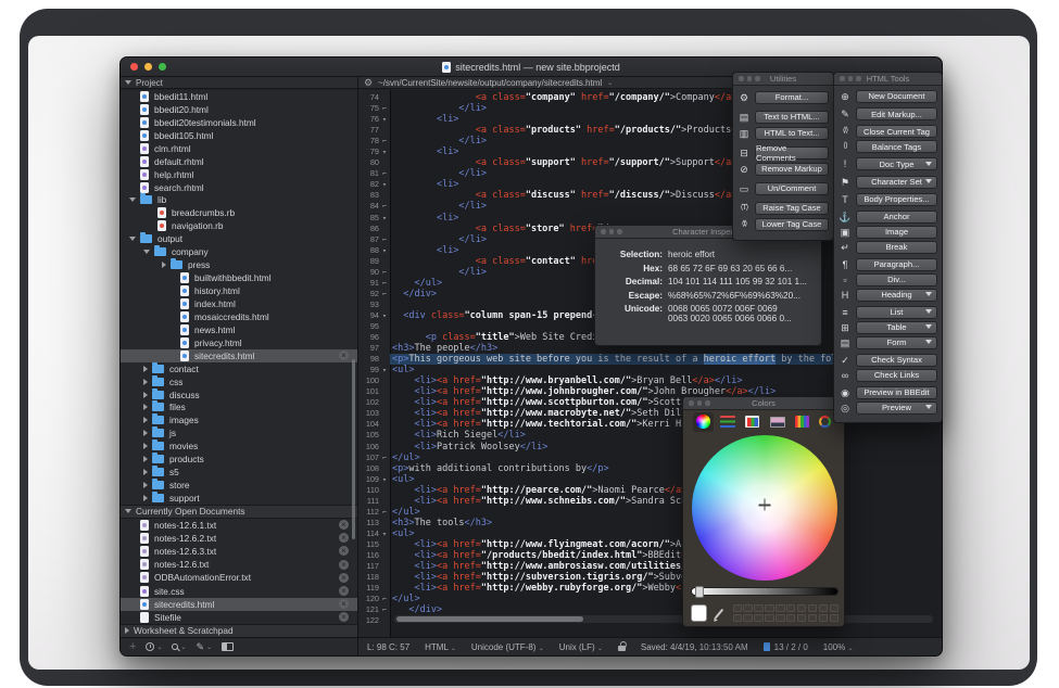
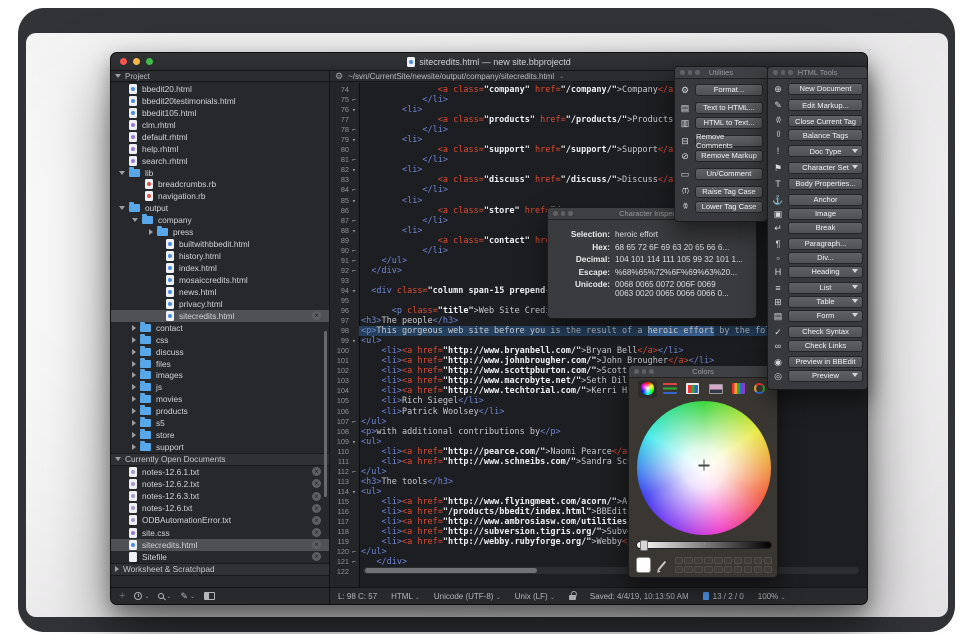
  sitecredits.html — new site.bbprojectd
  Project
  ⚙
  ~/svn/CurrentSite/newsite/output/company/sitecredits.html
- bbedit11.html
  bbedit20.html
  bbedit20testimonials.html
  bbedit105.html
  clm.rhtml
  default.rhtml
  help.rhtml
  search.rhtml
  lib
  breadcrumbs.rb
  navigation.rb
  output
  company
  press
  builtwithbbedit.html
  history.html
  index.html
  mosaiccredits.html
  news.html
  privacy.html
  sitecredits.html
  ×
  contact
  css
  discuss
  files
  images
  js
  movies
  products
  s5
  store
  support
  Currently Open Documents
  notes-12.6.1.txt
  ×
  notes-12.6.2.txt
  ×
  notes-12.6.3.txt
  ×
  notes-12.6.txt
  ×
  ODBAutomationError.txt
  ×
  site.css
  ×
  sitecredits.html
  ×
  Sitefile
  ×
  Worksheet & Scratchpad
  +
  ✎
  74
  <a class="company" href="/company/">Company</a
  75
  ⌐
  </li>
  76
  ▾
  <li>
  77
  <a class="products" href="/products/">Products
  78
  </li>
  79
  ▾
  <li>
  80
  <a class="support" href="/support/">Support</a
  81
  ⌐
  </li>
  82
  ▾
  <li>
  83
  <a class="discuss" href="/discuss/">Discuss</a
  84
  ⌐
  </li>
  85
  ▾
  <li>
  86
  <a class="store" href
  87
  ⌐
  </li>
  88
  ▾
  <li>
  89
  <a class="contact" hr
  90
  ⌐
  </li>
  91
  ⌐
  </ul>
  92
  ⌐
  </div>
  93
  94
  ▾
  <div class="column span-15 prepend
  95
  96
  <p class="title">Web Site Cred
  97
  <h3>The people</h3>
  98
  <p>This gorgeous web site before you is the result of a heroic effort by the fo
  99
  ▾
  <ul>
  100
  <li><a href="http://www.bryanbell.com/">Bryan Bell</a></li>
  101
  <li><a href="http://www.johnbrougher.com/">John Brougher</a></li>
  102
  <li><a href="http://www.scottpburton.com/">Scott
  103
  <li><a href="http://www.macrobyte.net/">Seth Dil
  104
  <li><a href="http://www.techtorial.com/">Kerri H
  105
  <li>Rich Siegel</li>
  106
  <li>Patrick Woolsey</li>
  107
  ⌐
  </ul>
  108
  <p>with additional contributions by</p>
  109
  ▾
  <ul>
  110
  <li><a href="http://pearce.com/">Naomi Pearce</a
  111
  <li><a href="http://www.schneibs.com/">Sandra Sc
  112
  ⌐
  </ul>
  113
  <h3>The tools</h3>
  114
  ▾
  <ul>
  115
  <li><a href="http://www.flyingmeat.com/acorn/">A
  116
  <li><a href="/products/bbedit/index.html">BBEdit
  117
  <li><a href="http://www.ambrosiasw.com/utilities
  118
  <li><a href="http://subversion.tigris.org/">Subv
  119
  <li><a href="http://webby.rubyforge.org/">Webby<
  120
  ⌐
  </ul>
  121
  ⌐
  </div>
  122
  L: 98 C: 57
  HTML
  Unicode (UTF-8)
  Unix (LF)
  Saved: 4/4/19, 10:13:50 AM
  13 / 2 / 0
  100%
  Utilities
  ⚙
  Format...
  ▤
  Text to HTML...
  ▥
  HTML to Text...
  ⊟
  Remove Comments
  ⊘
  Remove Markup
  ▭
  Un/Comment
  Raise Tag Case
  Lower Tag Case
  HTML Tools
  ⊕
  New Document
  ✎
  Edit Markup...
  Close Current Tag
  Balance Tags
  !
  Doc Type
  ⚑
  Character Set
  T
  Body Properties...
  ⚓
  Anchor
  ▣
  Image
  ↵
  Break
  ¶
  Paragraph...
  ▫
  Div...
  H
  Heading
  ≡
  List
  ⊞
  Table
  ▤
  Form
  ✓
  Check Syntax
  ∞
  Check Links
  ◉
  Preview in BBEdit
  ◎
  Preview
  Character Inspe
  Selection:
  heroic effort
  Hex:
  68 65 72 6F 69 63 20 65 66 6...
  Decimal:
  104 101 114 111 105 99 32 101 1...
  Escape:
  %68%65%72%6F%69%63%20...
  Unicode:
  0068 0065 0072 006F 0069
  0063 0020 0065 0066 0066 0...
  Colors
